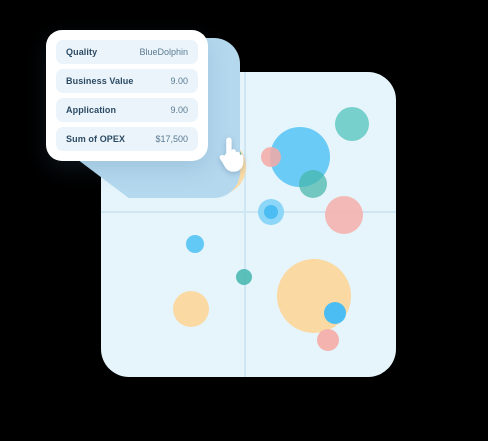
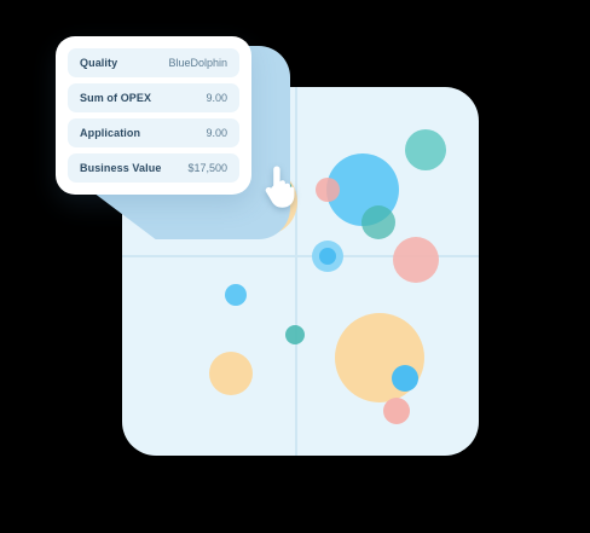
  Quality
  BlueDolphin
- Business Value
+ Sum of OPEX
  9.00
  Application
  9.00
- Sum of OPEX
+ Business Value
  $17,500
